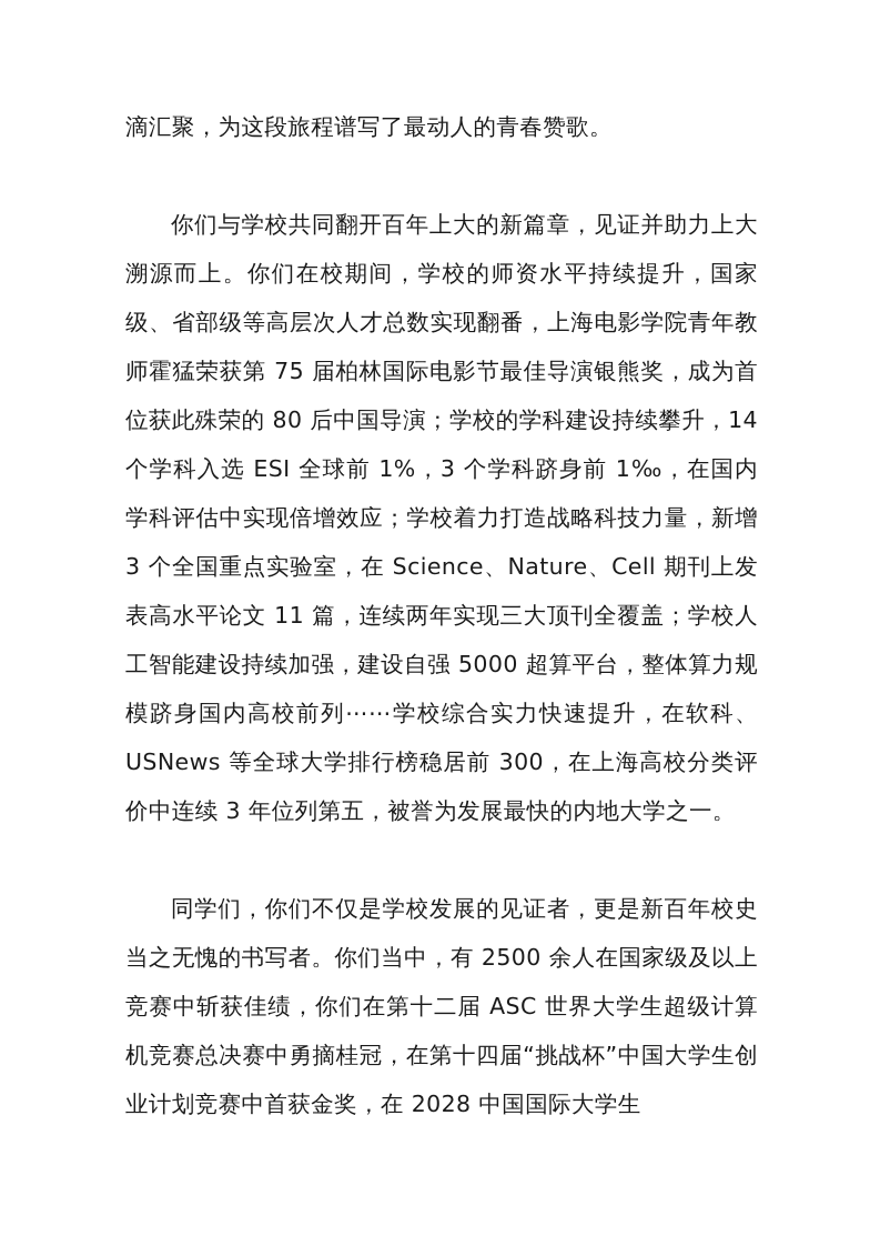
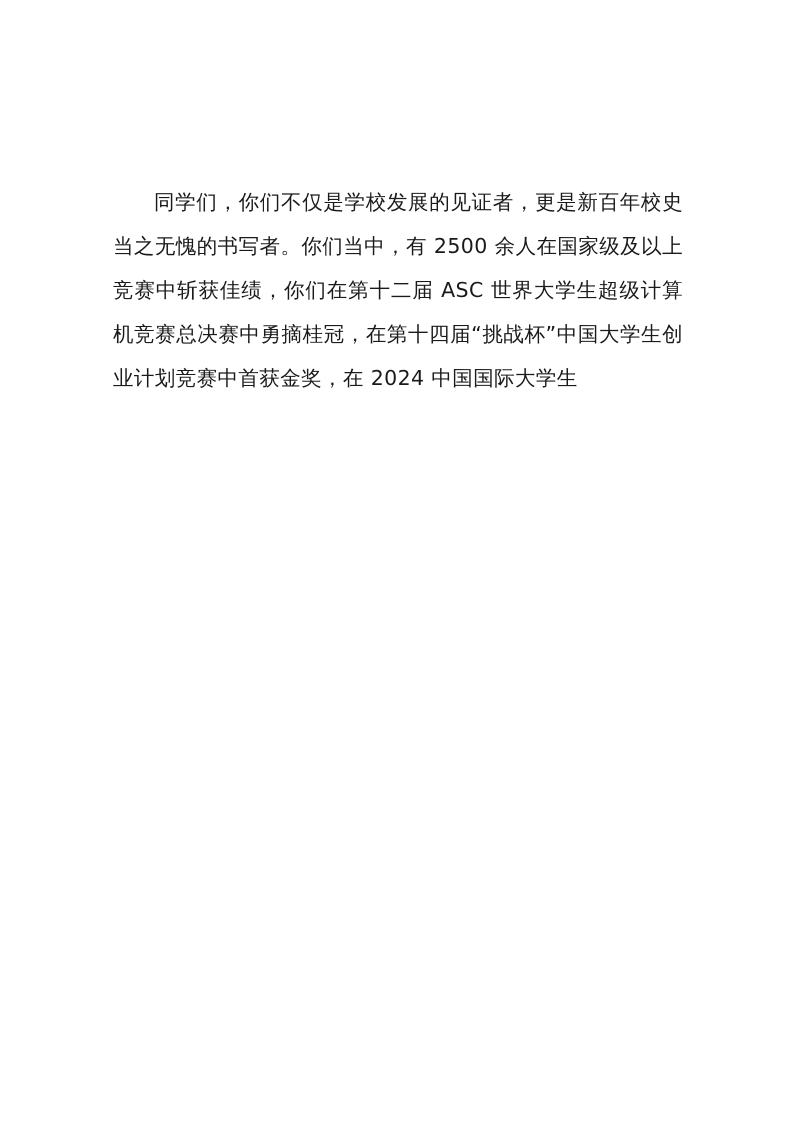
- 滴汇聚，为这段旅程谱写了最动人的青春赞歌。
- 你们与学校共同翻开百年上大的新篇章，见证并助力上大溯源而上。你们在校期间，学校的师资水平持续提升，国家级、省部级等高层次人才总数实现翻番，上海电影学院青年教师霍猛荣获第 75 届柏林国际电影节最佳导演银熊奖，成为首位获此殊荣的 80 后中国导演；学校的学科建设持续攀升，14 个学科入选 ESI 全球前 1%，3 个学科跻身前 1‰，在国内学科评估中实现倍增效应；学校着力打造战略科技力量，新增 3 个全国重点实验室，在 Science、Nature、Cell 期刊上发表高水平论文 11 篇，连续两年实现三大顶刊全覆盖；学校人工智能建设持续加强，建设自强 5000 超算平台，整体算力规模跻身国内高校前列⋯⋯学校综合实力快速提升，在软科、USNews 等全球大学排行榜稳居前 300，在上海高校分类评价中连续 3 年位列第五，被誉为发展最快的内地大学之一。
- 同学们，你们不仅是学校发展的见证者，更是新百年校史当之无愧的书写者。你们当中，有 2500 余人在国家级及以上竞赛中斩获佳绩，你们在第十二届 ASC 世界大学生超级计算机竞赛总决赛中勇摘桂冠，在第十四届“挑战杯”中国大学生创业计划竞赛中首获金奖，在 2028 中国国际大学生
+ 同学们，你们不仅是学校发展的见证者，更是新百年校史当之无愧的书写者。你们当中，有 2500 余人在国家级及以上竞赛中斩获佳绩，你们在第十二届 ASC 世界大学生超级计算机竞赛总决赛中勇摘桂冠，在第十四届“挑战杯”中国大学生创业计划竞赛中首获金奖，在 2024 中国国际大学生
